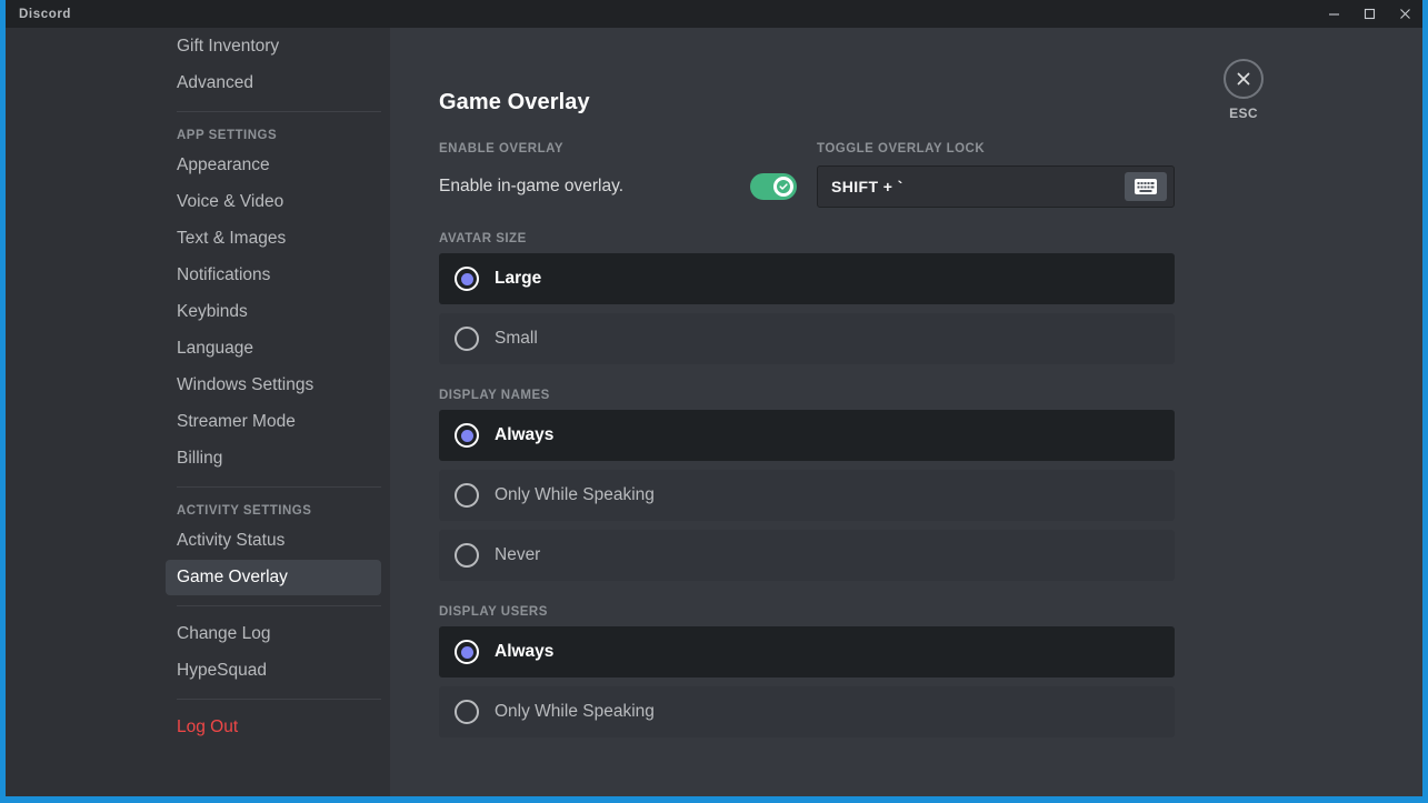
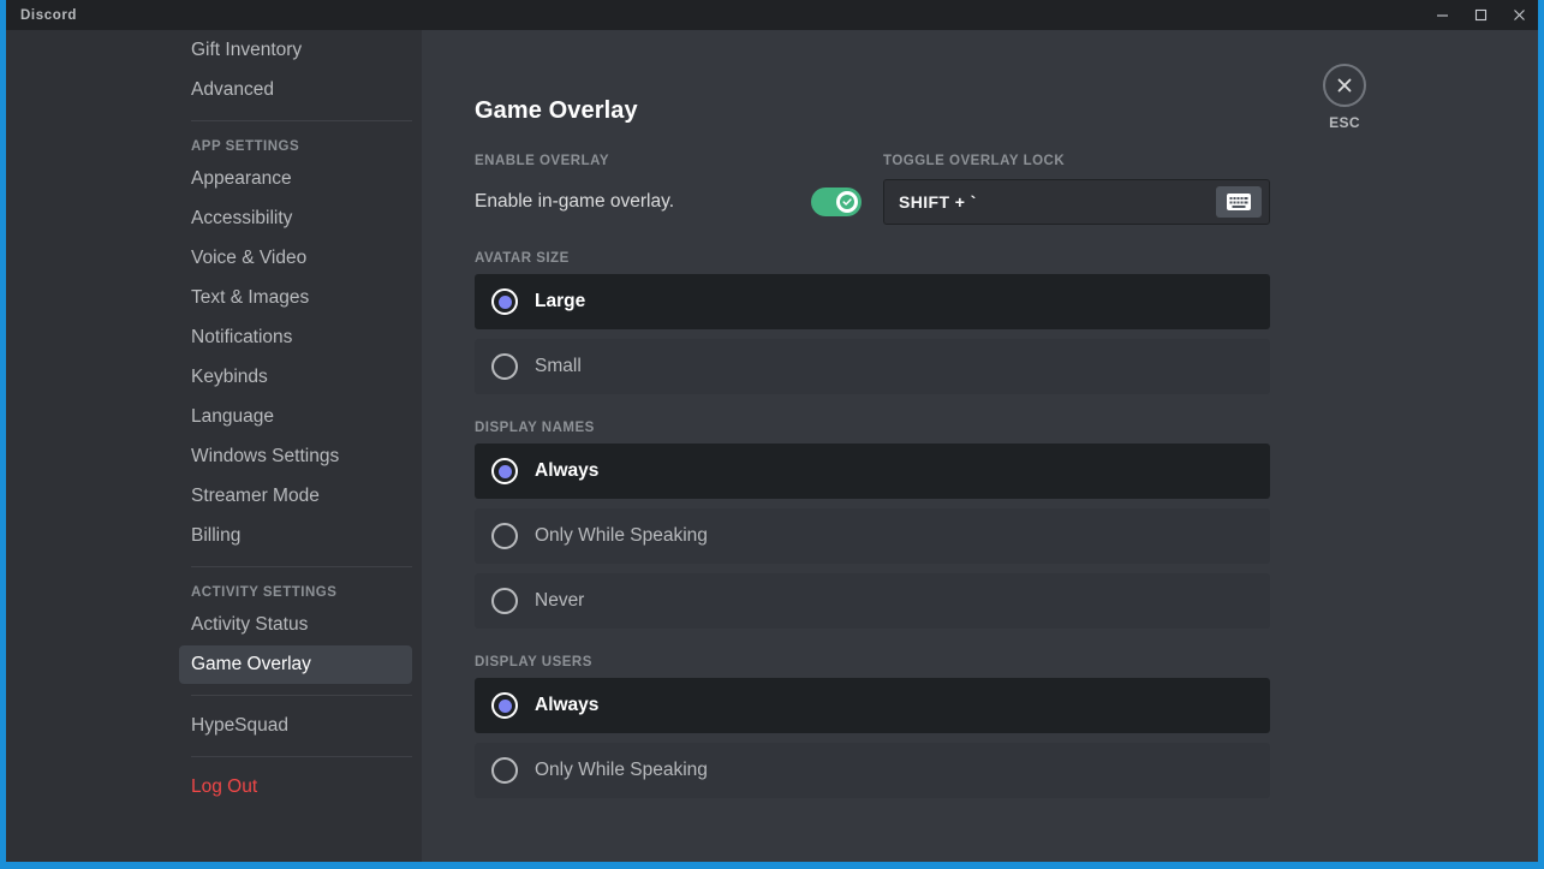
  Discord
  Gift Inventory
  Advanced
  APP SETTINGS
  Appearance
+ Accessibility
  Voice & Video
  Text & Images
  Notifications
  Keybinds
  Language
  Windows Settings
  Streamer Mode
  Billing
  ACTIVITY SETTINGS
  Activity Status
  Game Overlay
- Change Log
  HypeSquad
  Log Out
  Game Overlay
  ENABLE OVERLAY
  Enable in-game overlay.
  TOGGLE OVERLAY LOCK
  SHIFT + `
  AVATAR SIZE
  Large
  Small
  DISPLAY NAMES
  Always
  Only While Speaking
  Never
  DISPLAY USERS
  Always
  Only While Speaking
  ESC
